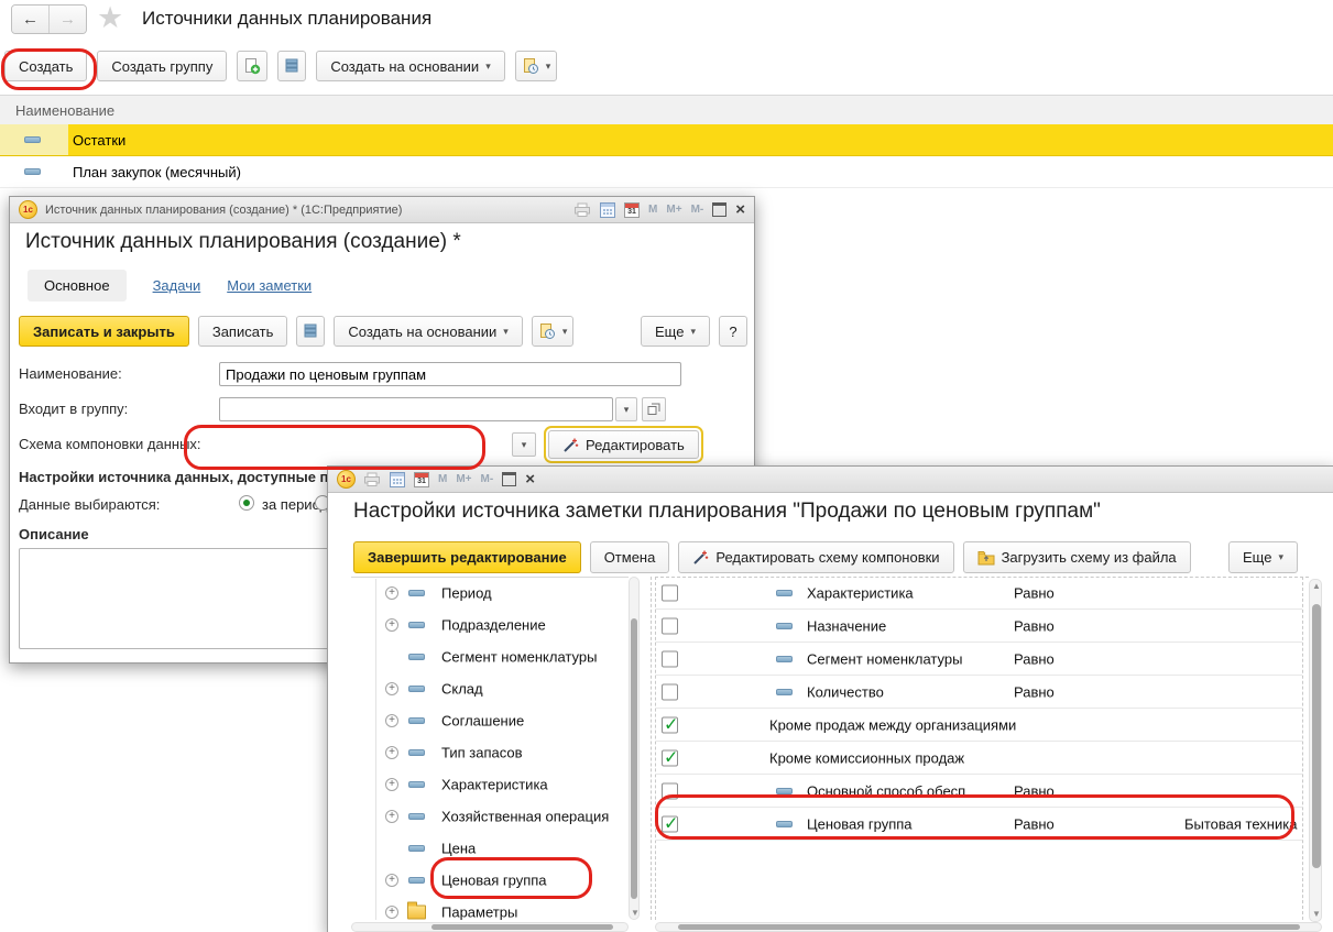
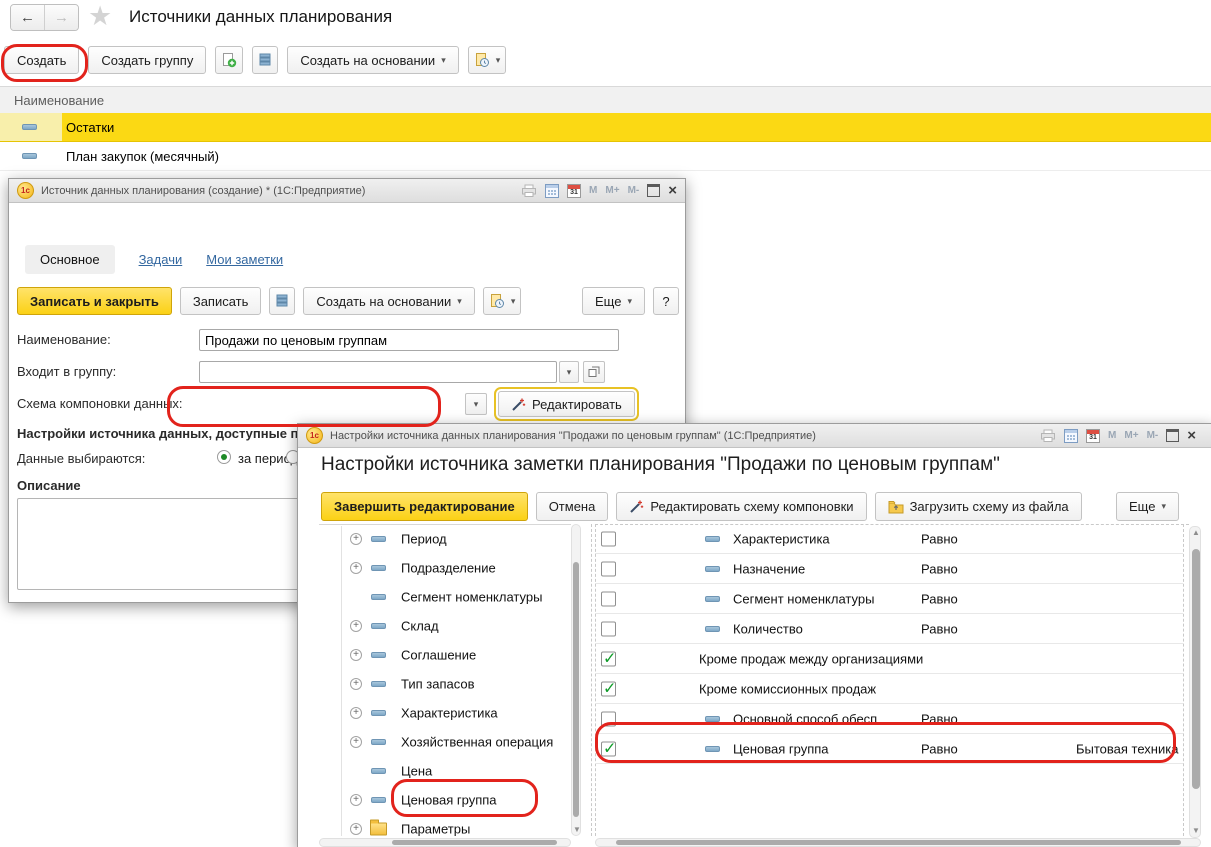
  ←
  →
  ★
  Источники данных планирования
  Создать
  Создать группу
  Создать на основании
  ▾
  ▾
  Наименование
  Остатки
  План закупок (месячный)
  1с
  Источник данных планирования (создание) * (1С:Предприятие)
  M
  M+
  M-
  ×
- Источник данных планирования (создание) *
  Основное
  Задачи
  Мои заметки
  Записать и закрыть
  Записать
  Создать на основании
  ▾
  ▾
  Еще
  ▾
  ?
  Наименование:
  Продажи по ценовым группам
  Входит в группу:
  ▾
  Схема компоновки данных:
  ▾
  Редактировать
  Настройки источника данных, доступные п
  Данные выбираются:
  за пери
  Описание
  1с
+ Настройки источника данных планирования "Продажи по ценовым группам" (1С:Предприятие)
  M
  M+
  M-
  ×
  Настройки источника заметки планирования "Продажи по ценовым группам"
  Завершить редактирование
  Отмена
  Редактировать схему компоновки
  Загрузить схему из файла
  Еще
  ▾
  +
  Период
  +
  Подразделение
  Сегмент номенклатуры
  +
  Склад
  +
  Соглашение
  +
  Тип запасов
  +
  Характеристика
  +
  Хозяйственная операция
  Цена
  +
  Ценовая группа
  +
  Параметры
  ▼
  Характеристика
  Равно
  Назначение
  Равно
  Сегмент номенклатуры
  Равно
  Количество
  Равно
  ✓
  Кроме продаж между организациями
  ✓
  Кроме комиссионных продаж
  Основной способ обесп...
  Равно
  ✓
  Ценовая группа
  Равно
  Бытовая техника
  ▲
  ▼
